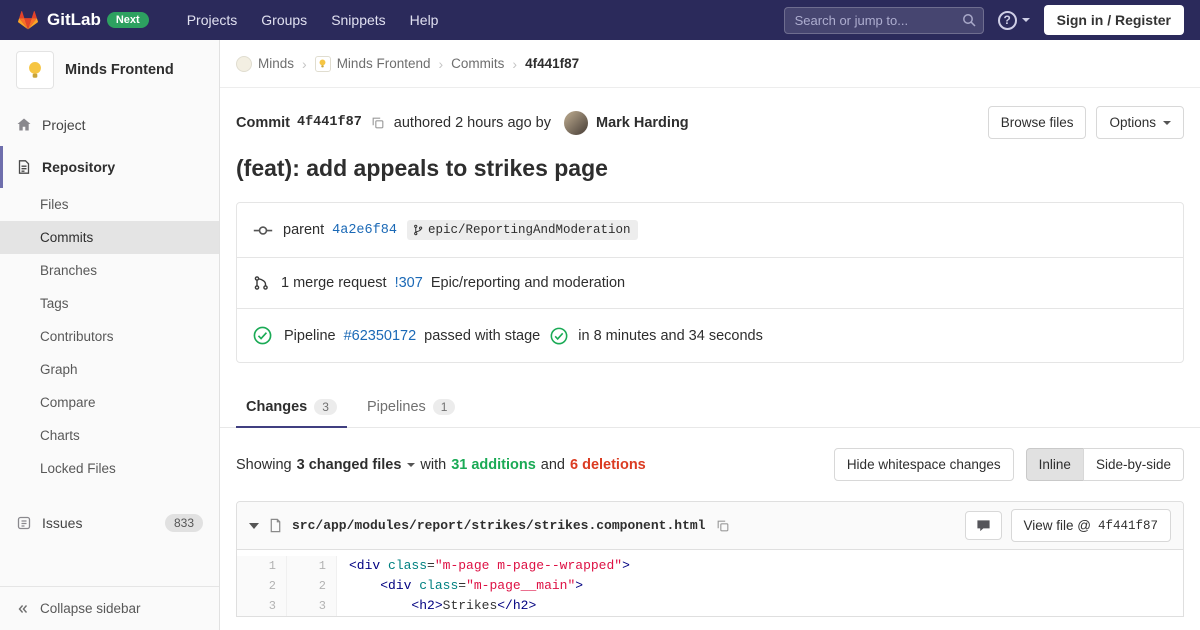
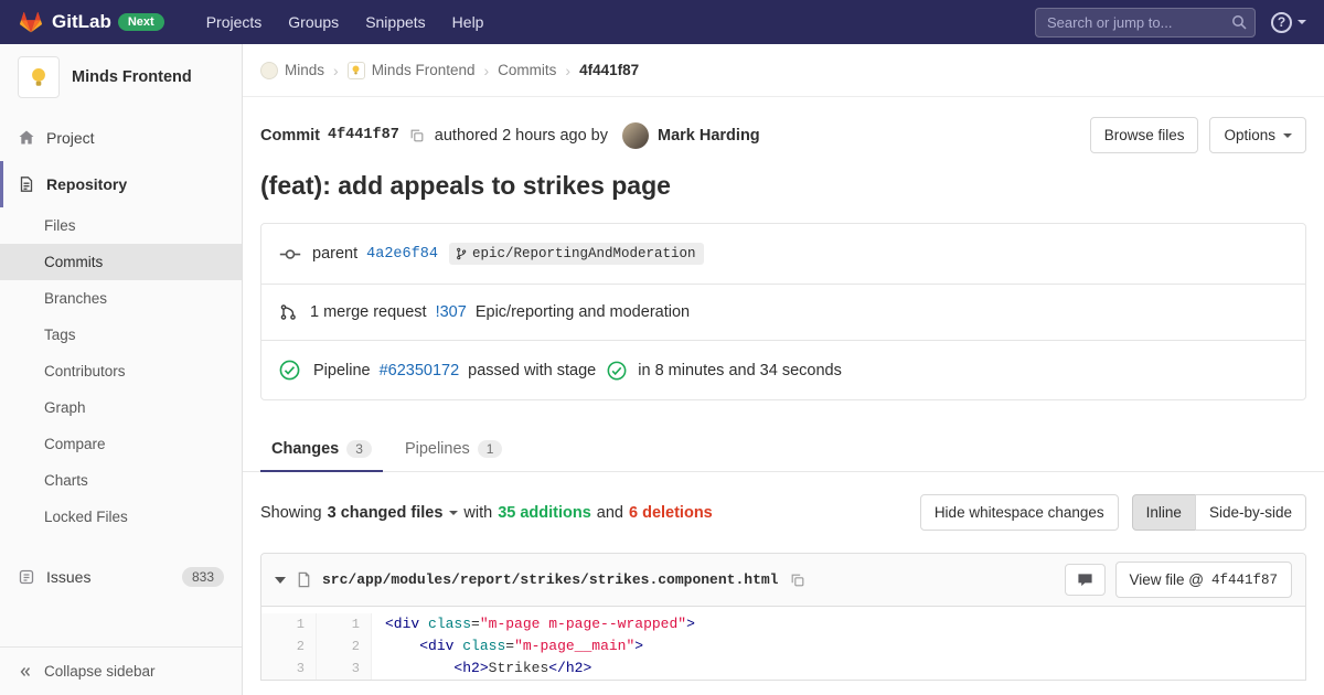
  GitLab
  Next
  Projects
  Groups
  Snippets
  Help
  Search or jump to...
  ?
- Sign in / Register
  Minds Frontend
  Project
  Repository
  Files
  Commits
  Branches
  Tags
  Contributors
  Graph
  Compare
  Charts
  Locked Files
  Issues
  833
  Collapse sidebar
  Minds
  ›
  Minds Frontend
  ›
  Commits
  ›
  4f441f87
  Commit
  4f441f87
  authored 2 hours ago by
  Mark Harding
  Browse files
  Options
  (feat): add appeals to strikes page
  parent
  4a2e6f84
  epic/ReportingAndModeration
  1 merge request
  !307
  Epic/reporting and moderation
  Pipeline
  #62350172
  passed with stage
  in 8 minutes and 34 seconds
  Changes
  3
  Pipelines
  1
  Showing
  3 changed files
  with
- 31 additions
+ 35 additions
  and
  6 deletions
  Hide whitespace changes
  Inline
  Side-by-side
  src/app/modules/report/strikes/strikes.component.html
  View file @
  4f441f87
  1
  1
  <div class="m-page m-page--wrapped">
  2
  2
  <div class="m-page__main">
  3
  3
  <h2>Strikes</h2>
